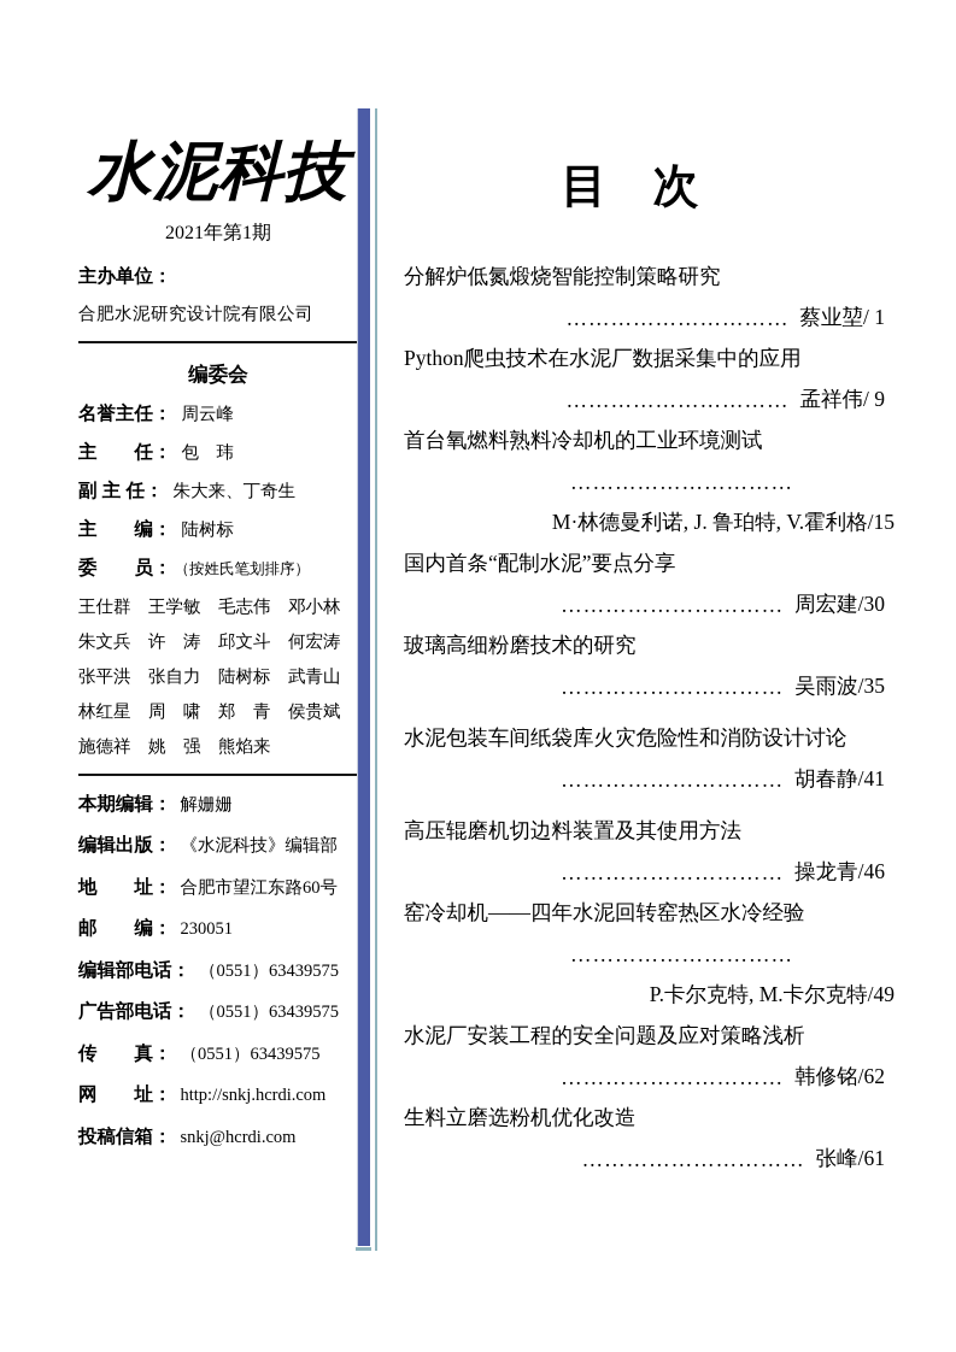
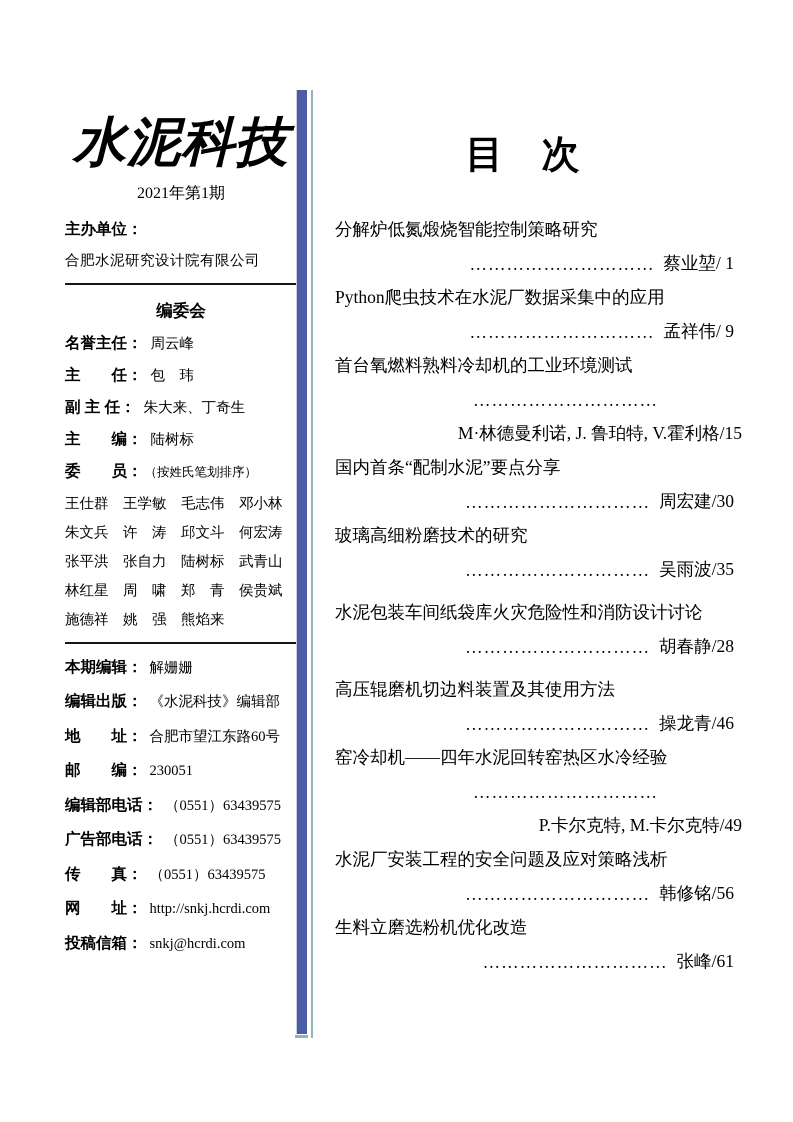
  水泥科技
  2021年第1期
  主办单位：
  合肥水泥研究设计院有限公司
  编委会
  名誉主任：
  周云峰
  主 任：
  包 玮
  副 主 任：
  朱大来、丁奇生
  主 编：
  陆树标
  委 员：
  （按姓氏笔划排序）
  王仕群
  王学敏
  毛志伟
  邓小林
  朱文兵
  许 涛
  邱文斗
  何宏涛
  张平洪
  张自力
  陆树标
  武青山
  林红星
  周 啸
  郑 青
  侯贵斌
  施德祥
  姚 强
  熊焰来
  本期编辑：
  解姗姗
  编辑出版：
  《水泥科技》编辑部
  地 址：
  合肥市望江东路60号
  邮 编：
  230051
  编辑部电话：
  （0551）63439575
  广告部电话：
  （0551）63439575
  传 真：
  （0551）63439575
  网 址：
  http://snkj.hcrdi.com
  投稿信箱：
  snkj@hcrdi.com
  目 次
  分解炉低氮煅烧智能控制策略研究
  …………………………
  蔡业堃/ 1
  Python爬虫技术在水泥厂数据采集中的应用
  …………………………
  孟祥伟/ 9
  首台氧燃料熟料冷却机的工业环境测试
  …………………………
  M·林德曼利诺, J. 鲁珀特, V.霍利格/15
  国内首条“配制水泥”要点分享
  …………………………
  周宏建/30
  玻璃高细粉磨技术的研究
  …………………………
  吴雨波/35
  水泥包装车间纸袋库火灾危险性和消防设计讨论
  …………………………
- 胡春静/41
+ 胡春静/28
  高压辊磨机切边料装置及其使用方法
  …………………………
  操龙青/46
  窑冷却机——四年水泥回转窑热区水冷经验
  …………………………
  P.卡尔克特, M.卡尔克特/49
  水泥厂安装工程的安全问题及应对策略浅析
  …………………………
- 韩修铭/62
+ 韩修铭/56
  生料立磨选粉机优化改造
  …………………………
  张峰/61
